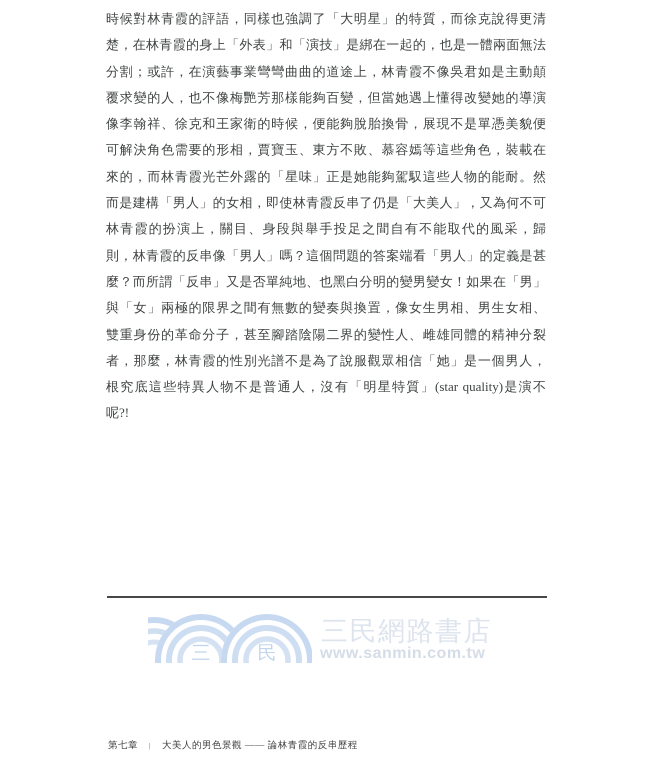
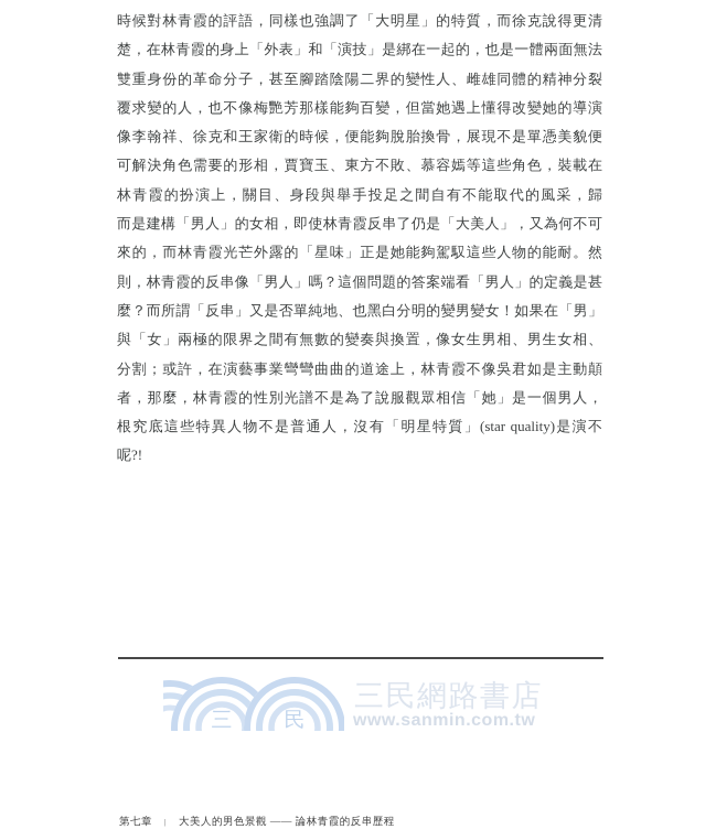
  時候對林青霞的評語，同樣也強調了「大明星」的特質，而徐克說得更清
  楚，在林青霞的身上「外表」和「演技」是綁在一起的，也是一體兩面無法
- 分割；或許，在演藝事業彎彎曲曲的道途上，林青霞不像吳君如是主動顛
+ 雙重身份的革命分子，甚至腳踏陰陽二界的變性人、雌雄同體的精神分裂
  覆求變的人，也不像梅艷芳那樣能夠百變，但當她遇上懂得改變她的導演
  像李翰祥、徐克和王家衛的時候，便能夠脫胎換骨，展現不是單憑美貌便
  可解決角色需要的形相，賈寶玉、東方不敗、慕容嫣等這些角色，裝載在
- 來的，而林青霞光芒外露的「星味」正是她能夠駕馭這些人物的能耐。然
+ 林青霞的扮演上，關目、身段與舉手投足之間自有不能取代的風采，歸
  而是建構「男人」的女相，即使林青霞反串了仍是「大美人」，又為何不可
- 林青霞的扮演上，關目、身段與舉手投足之間自有不能取代的風采，歸
+ 來的，而林青霞光芒外露的「星味」正是她能夠駕馭這些人物的能耐。然
  則，林青霞的反串像「男人」嗎？這個問題的答案端看「男人」的定義是甚
  麼？而所謂「反串」又是否單純地、也黑白分明的變男變女！如果在「男」
  與「女」兩極的限界之間有無數的變奏與換置，像女生男相、男生女相、
- 雙重身份的革命分子，甚至腳踏陰陽二界的變性人、雌雄同體的精神分裂
+ 分割；或許，在演藝事業彎彎曲曲的道途上，林青霞不像吳君如是主動顛
  者，那麼，林青霞的性別光譜不是為了說服觀眾相信「她」是一個男人，
  根究底這些特異人物不是普通人，沒有「明星特質」(star quality)是演不
  呢?!
  三
  民
  三民網路書店
  www.sanmin.com.tw
  第七章
  |
  大美人的男色景觀 —— 論林青霞的反串歷程
